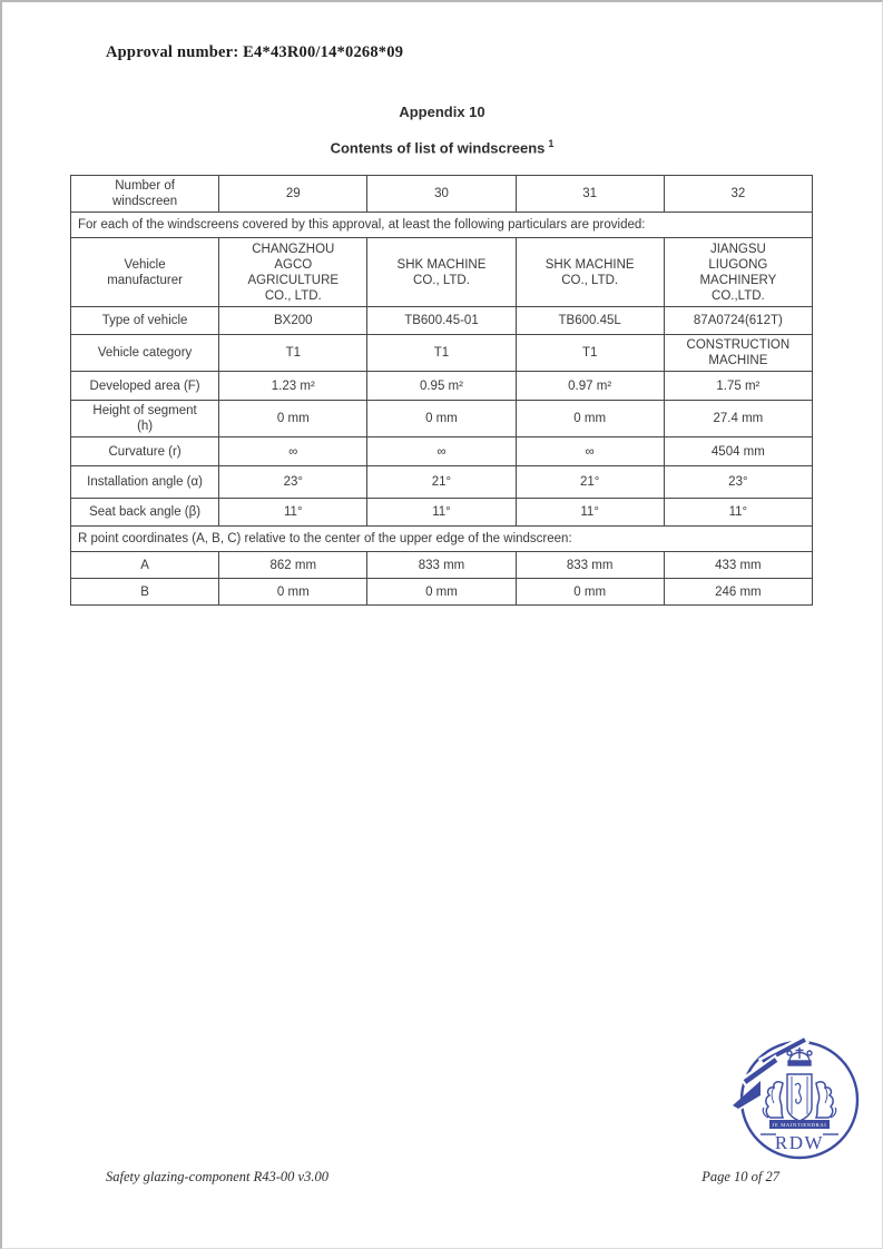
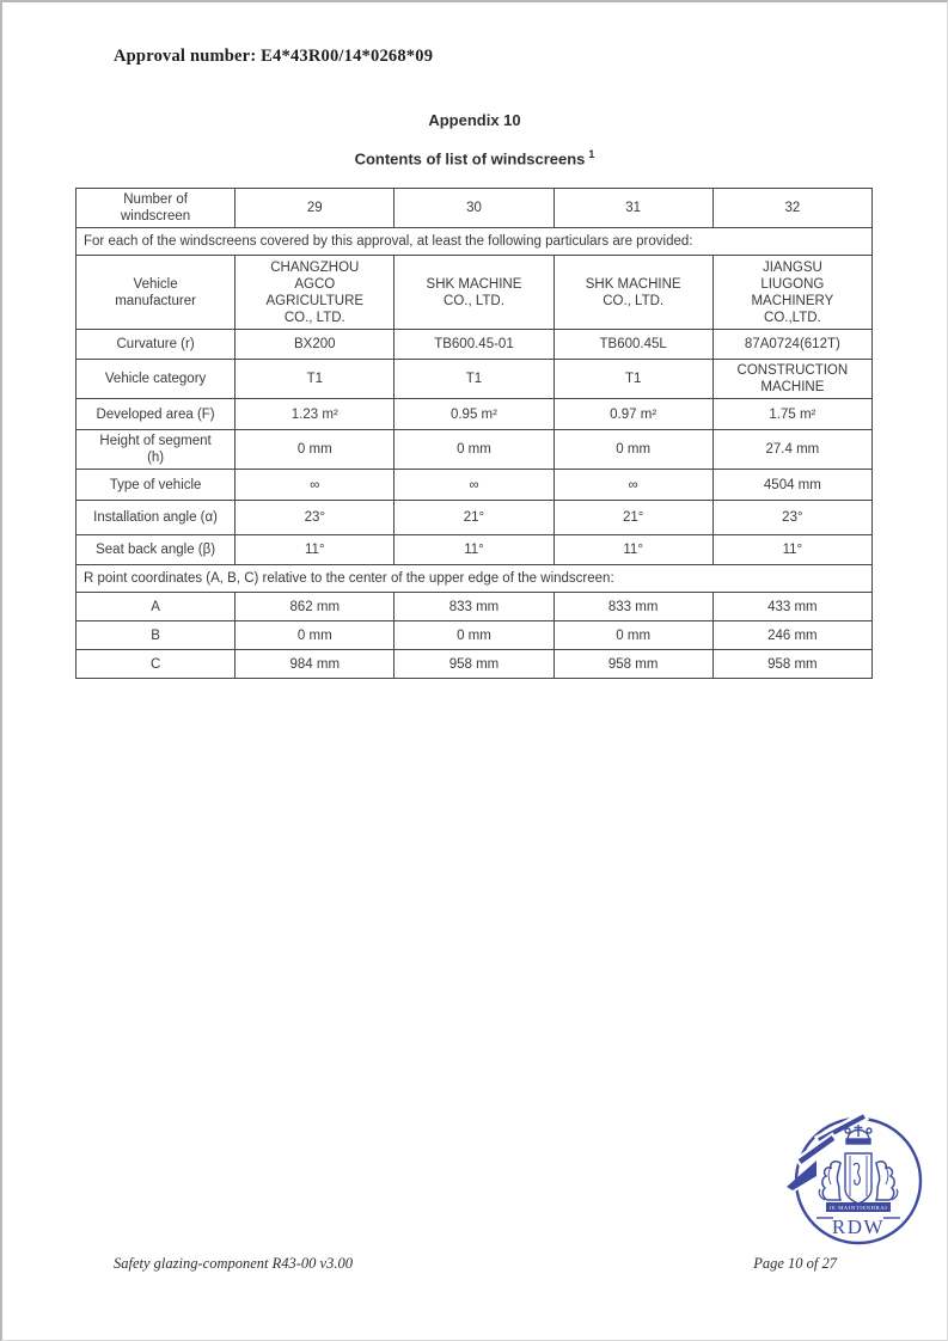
  Approval number: E4*43R00/14*0268*09
  Appendix 10
  Contents of list of windscreens 1
  Number of windscreen	29	30	31	32
  For each of the windscreens covered by this approval, at least the following particulars are provided:
  Vehicle manufacturer	CHANGZHOU AGCO AGRICULTURE CO., LTD.	SHK MACHINE CO., LTD.	SHK MACHINE CO., LTD.	JIANGSU LIUGONG MACHINERY CO.,LTD.
- Type of vehicle	BX200	TB600.45-01	TB600.45L	87A0724(612T)
+ Curvature (r)	BX200	TB600.45-01	TB600.45L	87A0724(612T)
  Vehicle category	T1	T1	T1	CONSTRUCTION MACHINE
  Developed area (F)	1.23 m²	0.95 m²	0.97 m²	1.75 m²
  Height of segment (h)	0 mm	0 mm	0 mm	27.4 mm
- Curvature (r)	∞	∞	∞	4504 mm
+ Type of vehicle	∞	∞	∞	4504 mm
  Installation angle (α)	23°	21°	21°	23°
  Seat back angle (β)	11°	11°	11°	11°
  R point coordinates (A, B, C) relative to the center of the upper edge of the windscreen:
  A	862 mm	833 mm	833 mm	433 mm
  B	0 mm	0 mm	0 mm	246 mm
+ C	984 mm	958 mm	958 mm	958 mm
  RDW
  Safety glazing-component R43-00 v3.00
  Page 10 of 27
